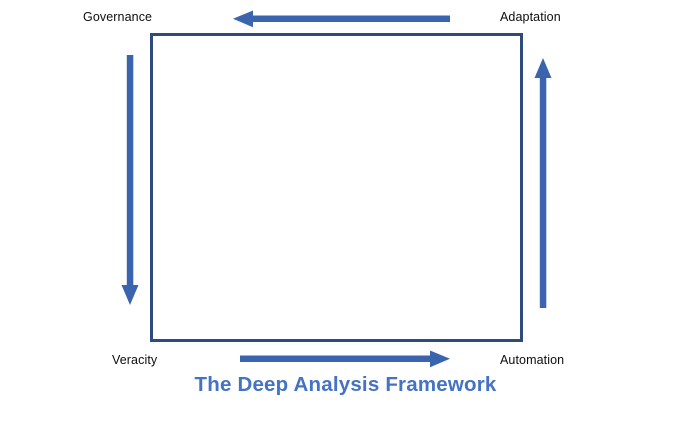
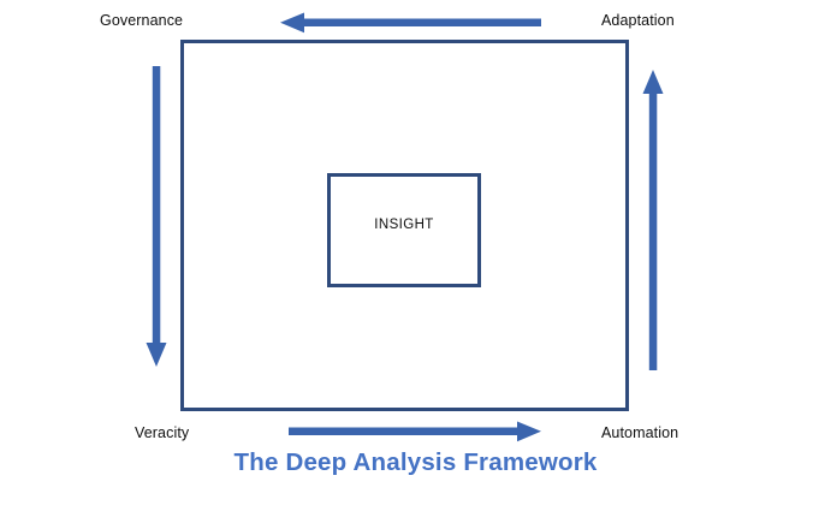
  Governance
  Adaptation
  Veracity
  Automation
+ INSIGHT
  The Deep Analysis Framework
